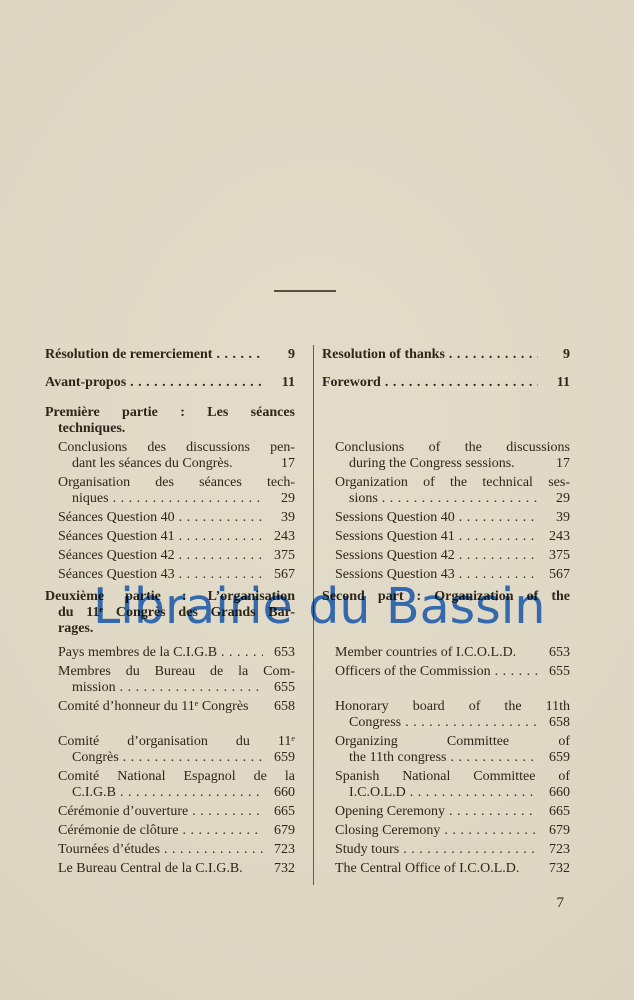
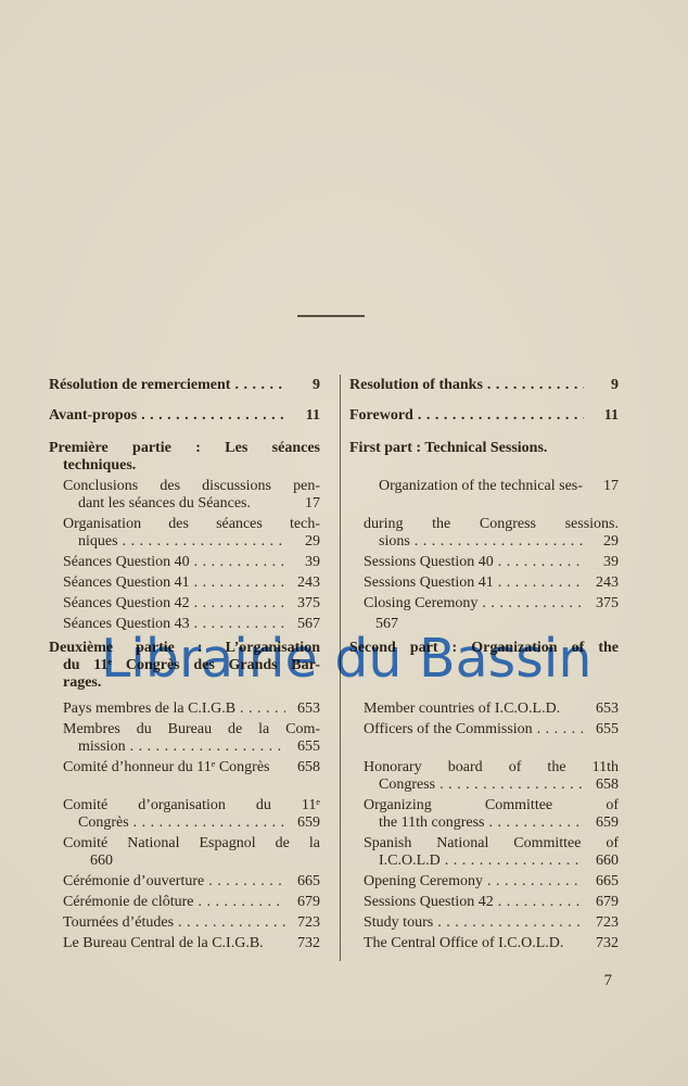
  Résolution de remerciement
  9
  Resolution of thanks
  9
  Avant-propos
  11
  Foreword
  11
  Première partie : Les séances
  techniques.
+ First part : Technical Sessions.
  Conclusions des discussions pen-
- dant les séances du Congrès.
+ dant les séances du Séances.
  17
- Conclusions of the discussions
- during the Congress sessions.
+ Organization of the technical ses-
  17
  Organisation des séances tech-
  niques
  29
- Organization of the technical ses-
+ during the Congress sessions.
  sions
  29
  Séances Question 40
  39
  Sessions Question 40
  39
  Séances Question 41
  243
  Sessions Question 41
  243
  Séances Question 42
  375
- Sessions Question 42
+ Closing Ceremony
  375
  Séances Question 43
  567
- Sessions Question 43
  567
  Deuxième partie : L’organisation
  du 11ᵉ Congrès des Grands Bar-
  rages.
  Second part : Organization of the
  Pays membres de la C.I.G.B
  653
  Member countries of I.C.O.L.D.
  653
  Membres du Bureau de la Com-
  mission
  655
  Officers of the Commission
  655
  Comité d’honneur du 11ᵉ Congrès
  658
  Honorary board of the 11th
  Congress
  658
  Comité d’organisation du 11ᵉ
  Congrès
  659
  Organizing Committee of
  the 11th congress
  659
  Comité National Espagnol de la
- C.I.G.B
  660
  Spanish National Committee of
  I.C.O.L.D
  660
  Cérémonie d’ouverture
  665
  Opening Ceremony
  665
  Cérémonie de clôture
  679
- Closing Ceremony
+ Sessions Question 42
  679
  Tournées d’études
  723
  Study tours
  723
  Le Bureau Central de la C.I.G.B.
  732
  The Central Office of I.C.O.L.D.
  732
  Librairie du Bassin
  7
